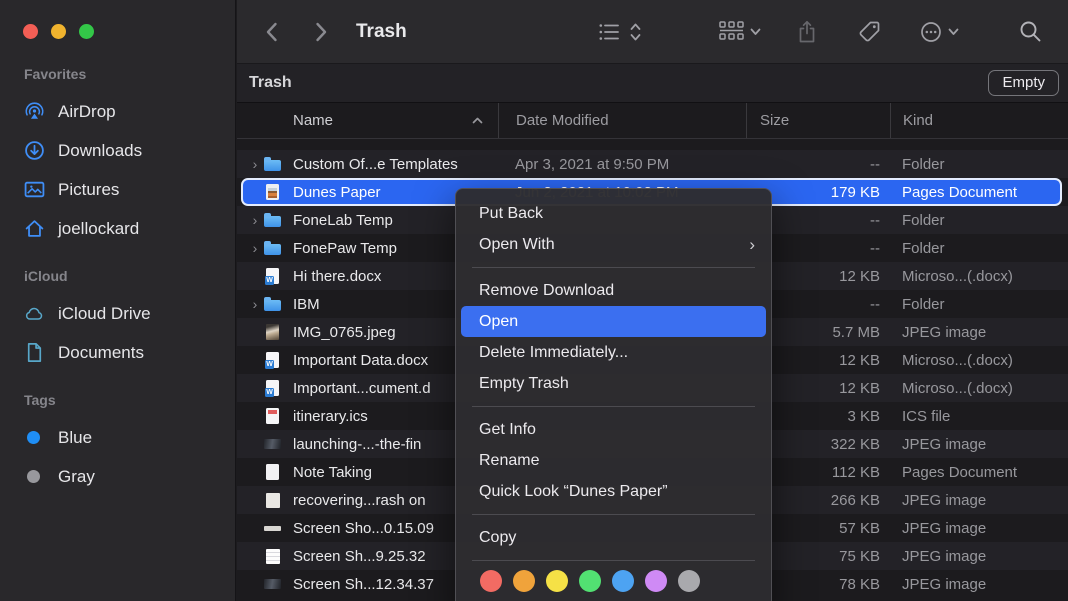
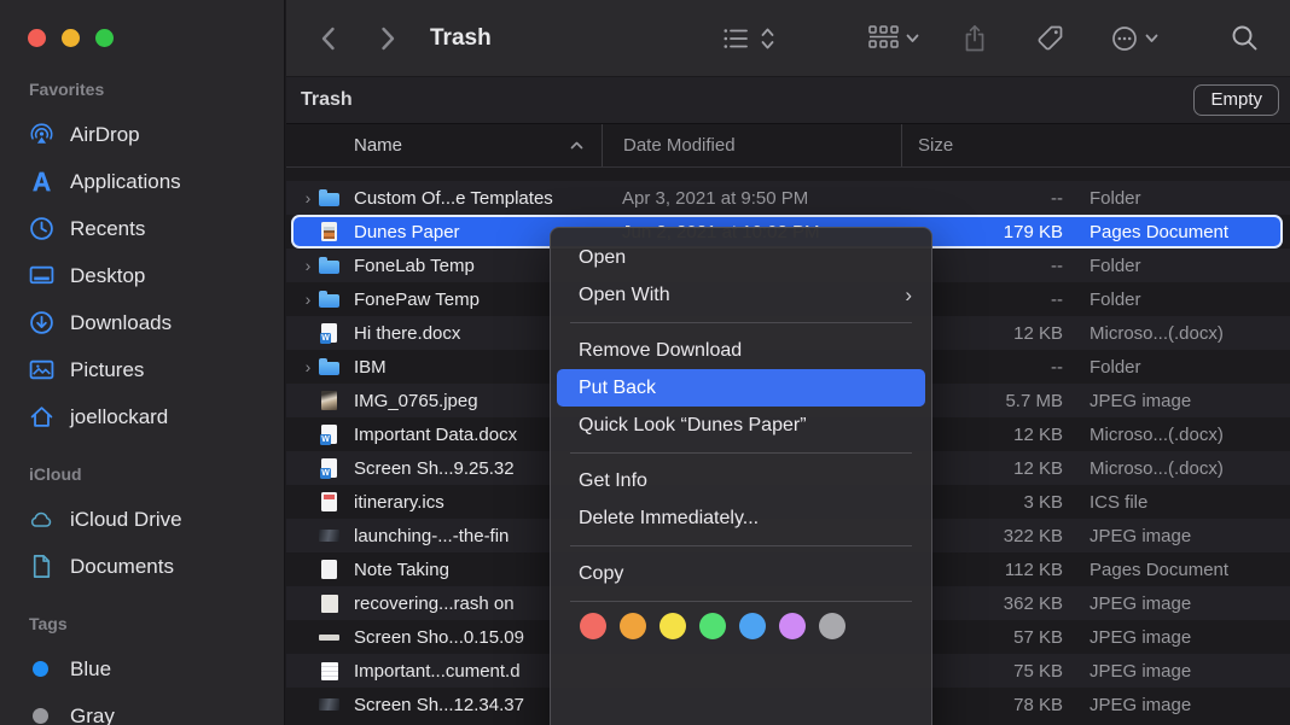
  Favorites
  AirDrop
+ Applications
+ Recents
+ Desktop
  Downloads
  Pictures
  joellockard
  iCloud
  iCloud Drive
  Documents
  Tags
  Blue
  Gray
  Trash
  Trash
  Empty
  Name
  Date Modified
  Size
- Kind
  ›
  Custom Of...e Templates
  Apr 3, 2021 at 9:50 PM
  --
  Folder
  Dunes Paper
  179 KB
  Pages Document
  ›
  FoneLab Temp
  --
  Folder
  ›
  FonePaw Temp
  --
  Folder
  Hi there.docx
  12 KB
  Microso...(.docx)
  ›
  IBM
  --
  Folder
  IMG_0765.jpeg
  5.7 MB
  JPEG image
  Important Data.docx
  12 KB
  Microso...(.docx)
- Important...cument.d
+ Screen Sh...9.25.32
  12 KB
  Microso...(.docx)
  itinerary.ics
  3 KB
  ICS file
  launching-...-the-fin
  322 KB
  JPEG image
  Note Taking
  112 KB
  Pages Document
  recovering...rash on
- 266 KB
+ 362 KB
  JPEG image
  Screen Sho...0.15.09
  57 KB
  JPEG image
- Screen Sh...9.25.32
+ Important...cument.d
  75 KB
  JPEG image
  Screen Sh...12.34.37
  78 KB
  JPEG image
- Put Back
+ Open
  Open With
  ›
  Remove Download
- Open
+ Put Back
- Delete Immediately...
+ Quick Look “Dunes Paper”
- Empty Trash
  Get Info
- Rename
- Quick Look “Dunes Paper”
+ Delete Immediately...
  Copy
